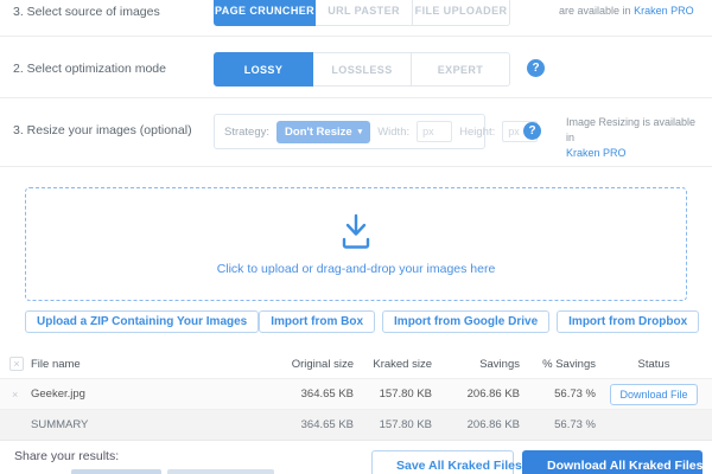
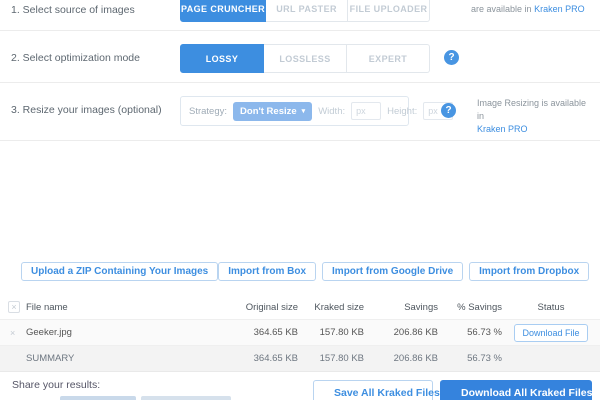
- 3. Select source of images
+ 1. Select source of images
  PAGE CRUNCHER
  URL PASTER
  FILE UPLOADER
  are available in Kraken PRO
  2. Select optimization mode
  LOSSY
  LOSSLESS
  EXPERT
  ?
  3. Resize your images (optional)
  Strategy:
  Don't Resize
  Width:
  px
  Height:
  px
  ?
  Image Resizing is available in
  Kraken PRO
- Click to upload or drag-and-drop your images here
  Upload a ZIP Containing Your Images
  Import from Box
  Import from Google Drive
  Import from Dropbox
  ×
  File name
  Original size
  Kraked size
  Savings
  % Savings
  Status
  ×
  Geeker.jpg
  364.65 KB
  157.80 KB
  206.86 KB
  56.73 %
  Download File
  SUMMARY
  364.65 KB
  157.80 KB
  206.86 KB
  56.73 %
  Share your results:
  Save All Kraked Files
  Download All Kraked Files
